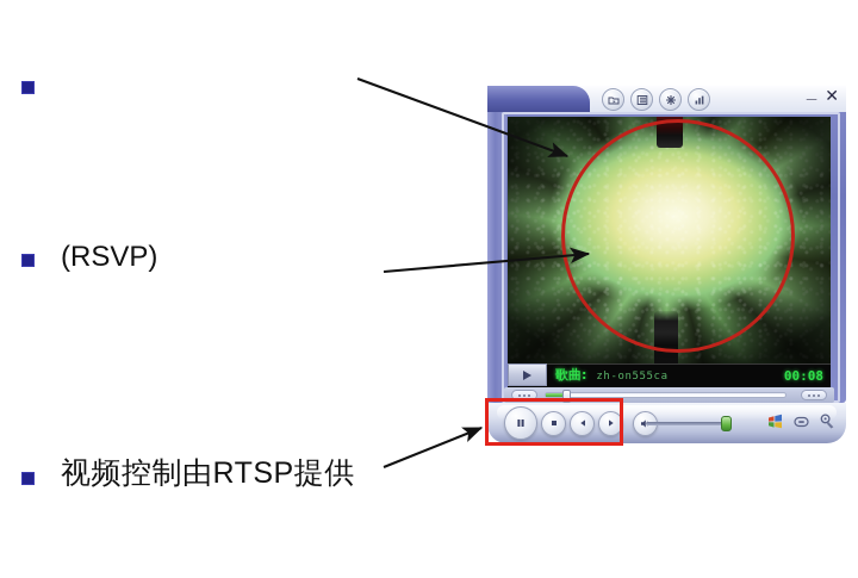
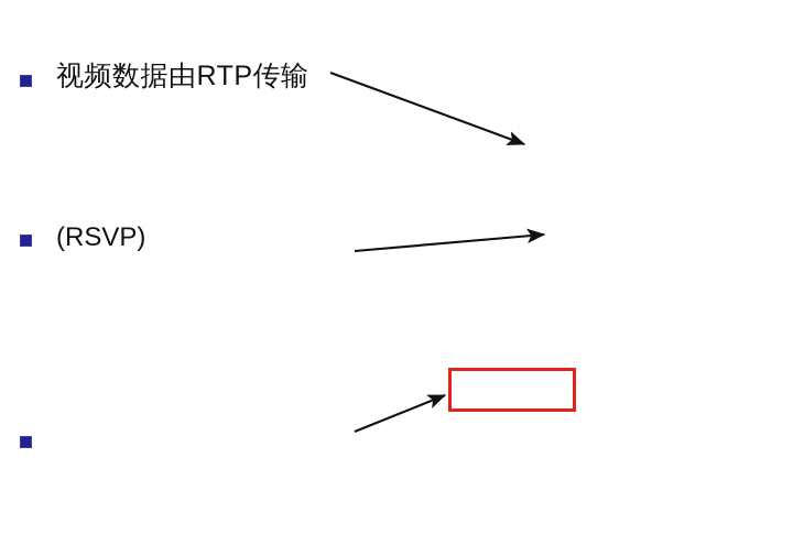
+ 视频数据由RTP传输
  (RSVP)
- 视频控制由RTSP提供
- _
- ✕
- 歌曲:
- zh-on555ca
- 00:08
